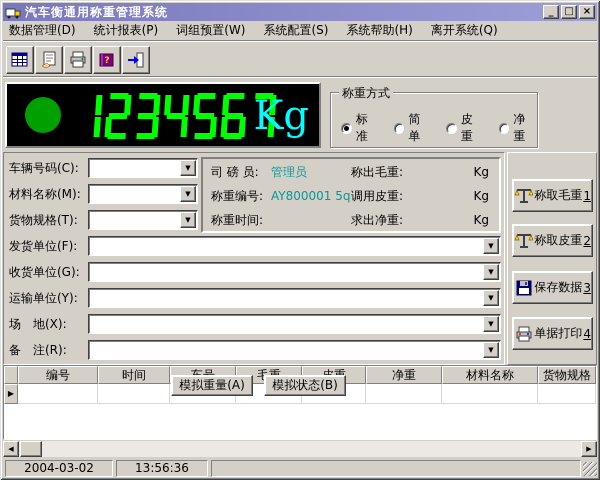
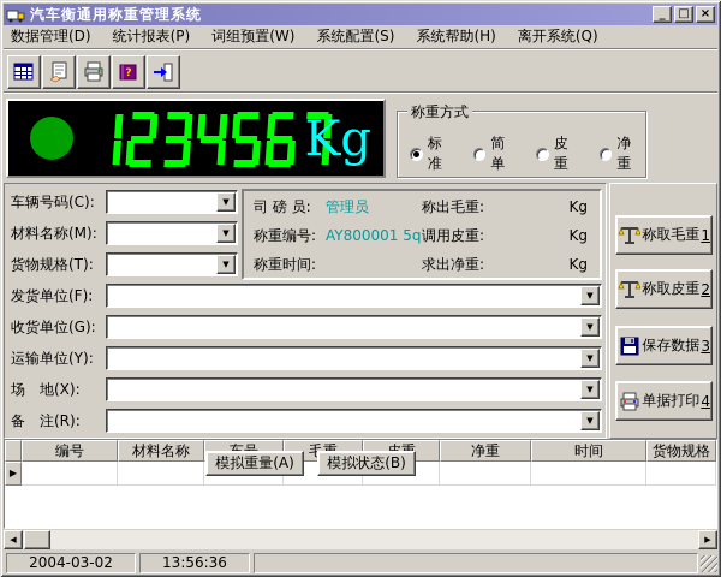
  汽车衡通用称重管理系统
  _
  □
  ×
  数据管理(D)
  统计报表(P)
  词组预置(W)
  系统配置(S)
  系统帮助(H)
  离开系统(Q)
  ?
  Kg
  称重方式
  标准
  简单
  皮重
  净重
  车辆号码(C):
  ▼
  材料名称(M):
  ▼
  货物规格(T):
  ▼
  司 磅 员:
  管理员
  称出毛重:
  Kg
  称重编号:
  AY800001 5q
  调用皮重:
  Kg
  称重时间:
  求出净重:
  Kg
  发货单位(F):
  ▼
  收货单位(G):
  ▼
  运输单位(Y):
  ▼
  场 地(X):
  ▼
  备 注(R):
  ▼
  称取毛重
  1
  称取皮重
  2
  保存数据
  3
  单据打印
  4
  编号
- 时间
+ 材料名称
  净重
- 材料名称
+ 时间
  货物规格
  ▶
  模拟重量(A)
  模拟状态(B)
  ◀
  ▶
  2004-03-02
  13:56:36
